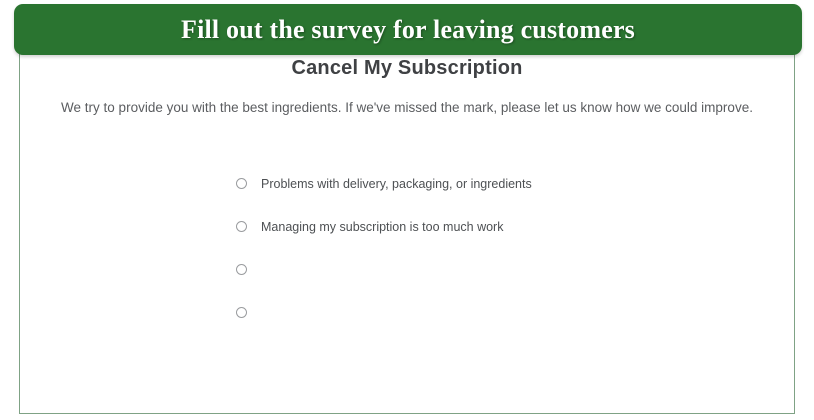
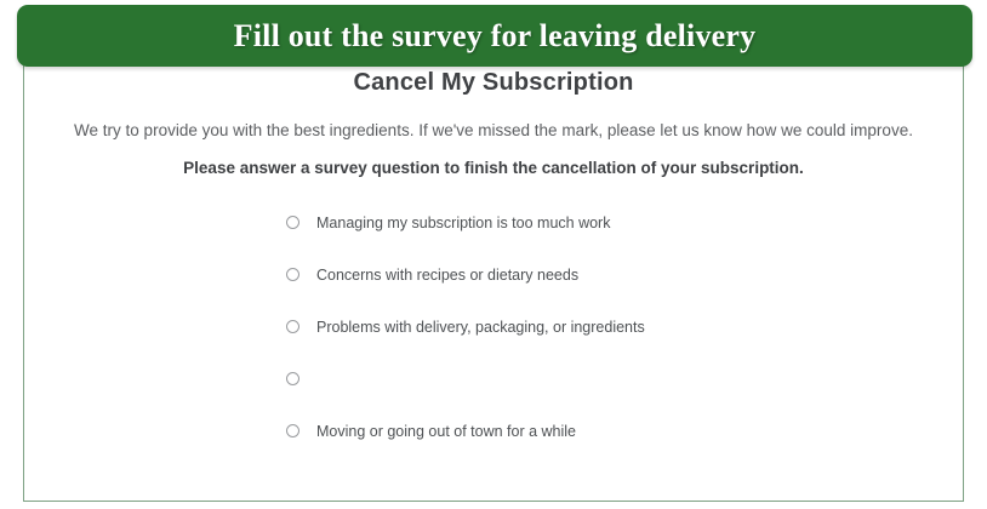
  Cancel My Subscription
  We try to provide you with the best ingredients. If we've missed the mark, please let us know how we could improve.
+ Please answer a survey question to finish the cancellation of your subscription.
- Problems with delivery, packaging, or ingredients
+ Managing my subscription is too much work
+ Concerns with recipes or dietary needs
- Managing my subscription is too much work
+ Problems with delivery, packaging, or ingredients
+ Moving or going out of town for a while
- Fill out the survey for leaving customers
+ Fill out the survey for leaving delivery
